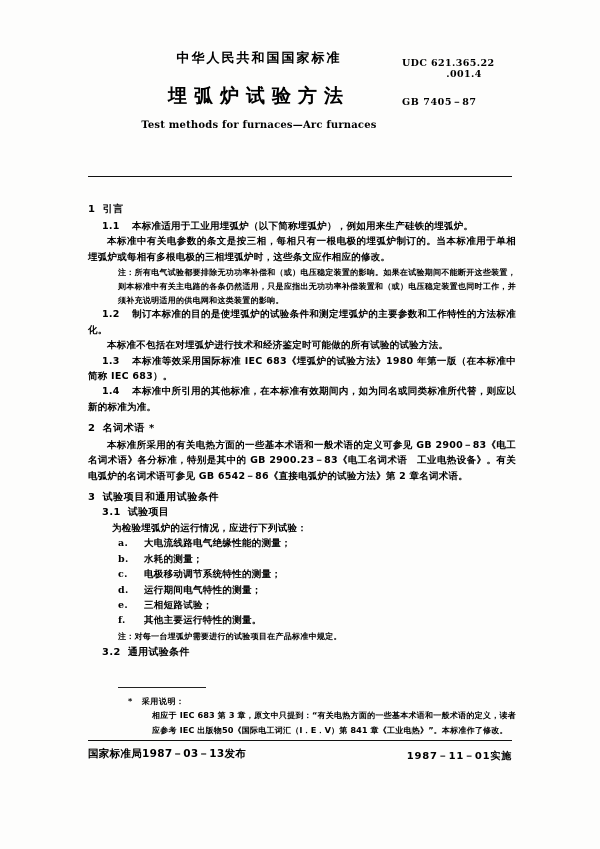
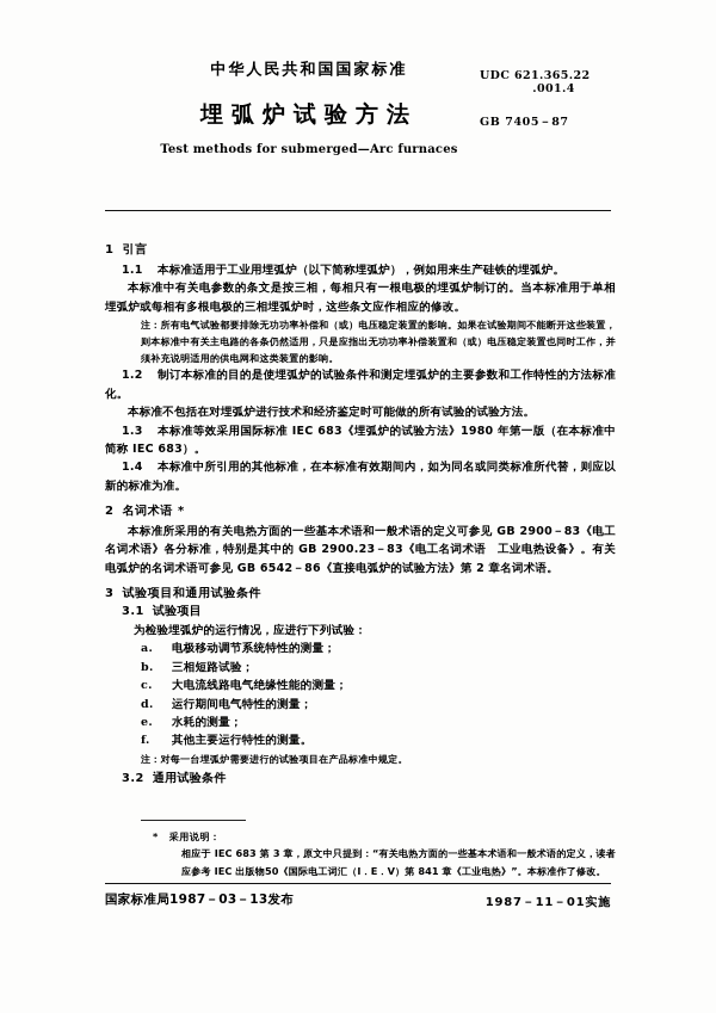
  中华人民共和国国家标准
  埋弧炉试验方法
- Test methods for furnaces—Arc furnaces
+ Test methods for submerged—Arc furnaces
  UDC 621.365.22
  .001.4
  GB 7405－87
  1 引言
  1.1 本标准适用于工业用埋弧炉（以下简称埋弧炉），例如用来生产硅铁的埋弧炉。
  本标准中有关电参数的条文是按三相，每相只有一根电极的埋弧炉制订的。当本标准用于单相埋弧炉或每相有多根电极的三相埋弧炉时，这些条文应作相应的修改。
  注：所有电气试验都要排除无功功率补偿和（或）电压稳定装置的影响。如果在试验期间不能断开这些装置，则本标准中有关主电路的各条仍然适用，只是应指出无功功率补偿装置和（或）电压稳定装置也同时工作，并须补充说明适用的供电网和这类装置的影响。
  1.2 制订本标准的目的是使埋弧炉的试验条件和测定埋弧炉的主要参数和工作特性的方法标准化。
  本标准不包括在对埋弧炉进行技术和经济鉴定时可能做的所有试验的试验方法。
  1.3 本标准等效采用国际标准 IEC 683《埋弧炉的试验方法》1980 年第一版（在本标准中简称 IEC 683）。
  1.4 本标准中所引用的其他标准，在本标准有效期间内，如为同名或同类标准所代替，则应以新的标准为准。
  2 名词术语 *
  本标准所采用的有关电热方面的一些基本术语和一般术语的定义可参见 GB 2900－83《电工名词术语》各分标准，特别是其中的 GB 2900.23－83《电工名词术语 工业电热设备》。有关电弧炉的名词术语可参见 GB 6542－86《直接电弧炉的试验方法》第 2 章名词术语。
  3 试验项目和通用试验条件
  3.1 试验项目
  为检验埋弧炉的运行情况，应进行下列试验：
- a. 大电流线路电气绝缘性能的测量；
+ a. 电极移动调节系统特性的测量；
- b. 水耗的测量；
+ b. 三相短路试验；
- c. 电极移动调节系统特性的测量；
+ c. 大电流线路电气绝缘性能的测量；
  d. 运行期间电气特性的测量；
- e. 三相短路试验；
+ e. 水耗的测量；
  f. 其他主要运行特性的测量。
  注：对每一台埋弧炉需要进行的试验项目在产品标准中规定。
  3.2 通用试验条件
  * 采用说明：
  相应于 IEC 683 第 3 章，原文中只提到：“有关电热方面的一些基本术语和一般术语的定义，读者应参考 IEC 出版物50《国际电工词汇（I．E．V）第 841 章《工业电热》”。本标准作了修改。
  国家标准局1987－03－13发布
  1987－11－01实施
